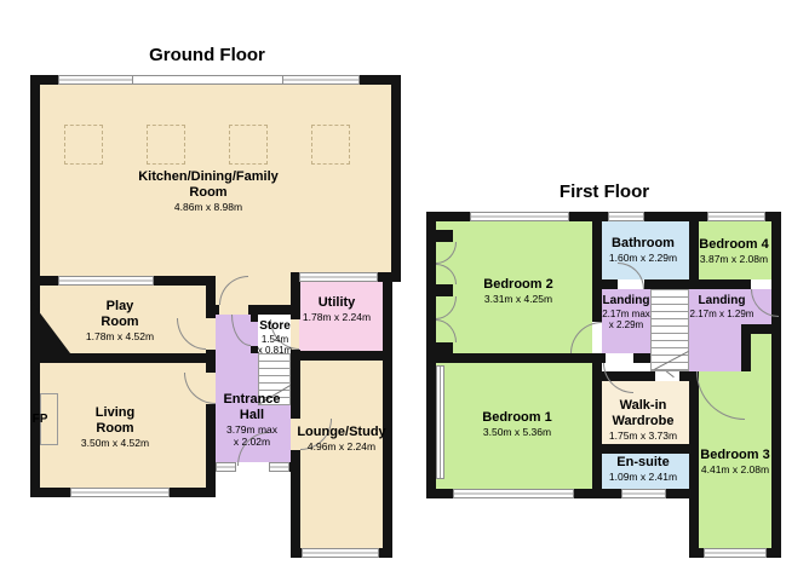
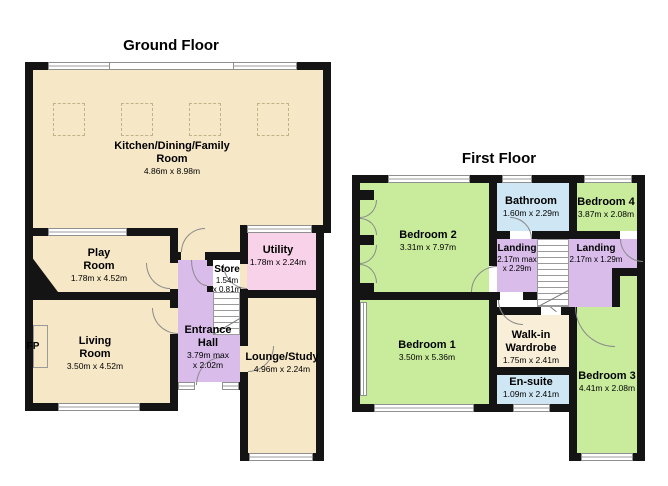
  Ground Floor
  Kitchen/Dining/Family
  Room
  4.86m x 8.98m
  Play
  Room
  1.78m x 4.52m
  Living
  Room
  3.50m x 4.52m
  Utility
  1.78m x 2.24m
  Store
  1.54m
  x 0.81m
  Entrance
  Hall
  3.79m max
  x 2.02m
  Lounge/Study
  4.96m x 2.24m
  FP
  First Floor
  Bedroom 2
- 3.31m x 4.25m
+ 3.31m x 7.97m
  Bathroom
  1.60m x 2.29m
  Bedroom 4
  3.87m x 2.08m
  Landing
  2.17m max
  x 2.29m
  Landing
  2.17m x 1.29m
  Bedroom 1
  3.50m x 5.36m
  Walk-in
  Wardrobe
- 1.75m x 3.73m
+ 1.75m x 2.41m
  En-suite
  1.09m x 2.41m
  Bedroom 3
  4.41m x 2.08m
